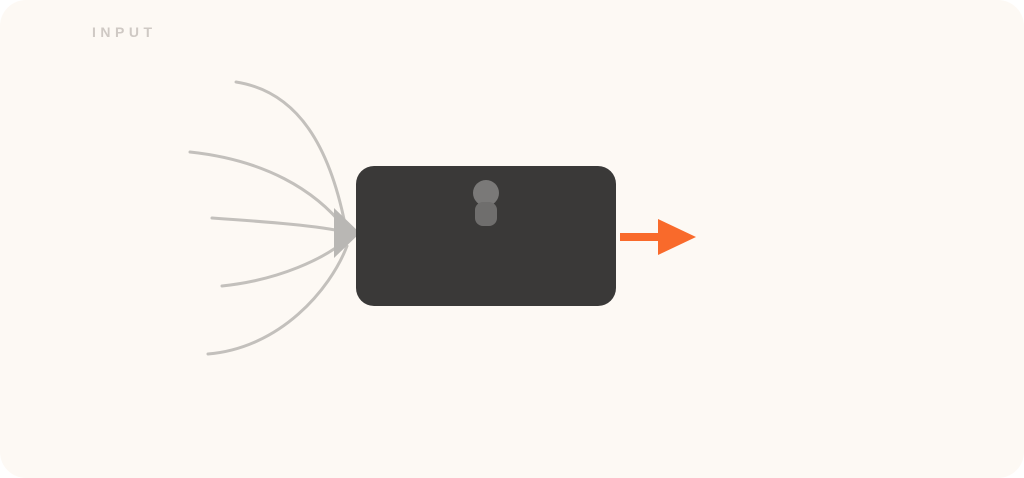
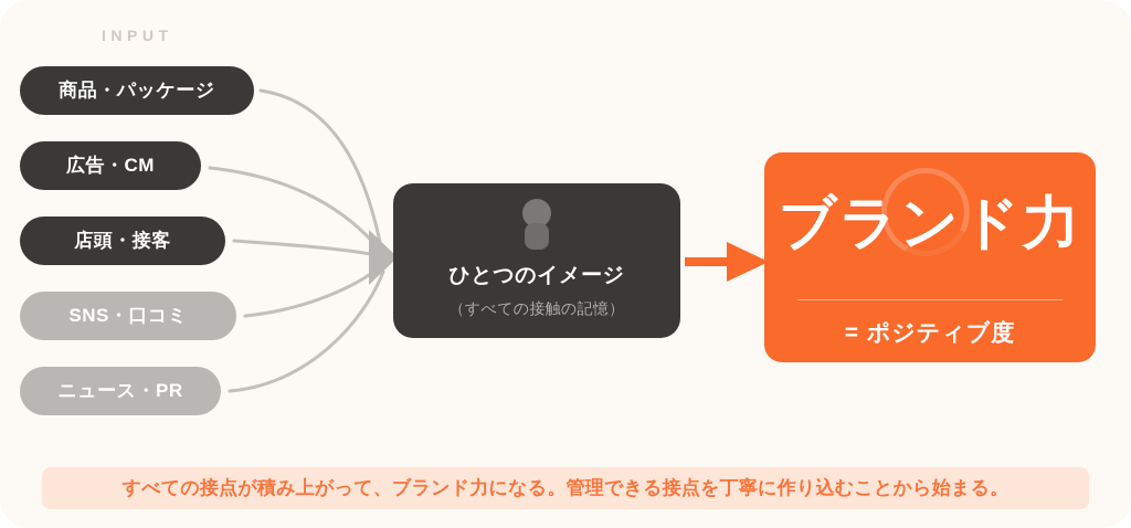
  INPUT
+ 商品・パッケージ
+ 広告・CM
+ 店頭・接客
+ SNS・口コミ
+ ニュース・PR
+ ひとつのイメージ
+ （すべての接触の記憶）
+ ブランド力
+ = ポジティブ度
+ すべての接点が積み上がって、ブランド力になる。管理できる接点を丁寧に作り込むことから始まる。
